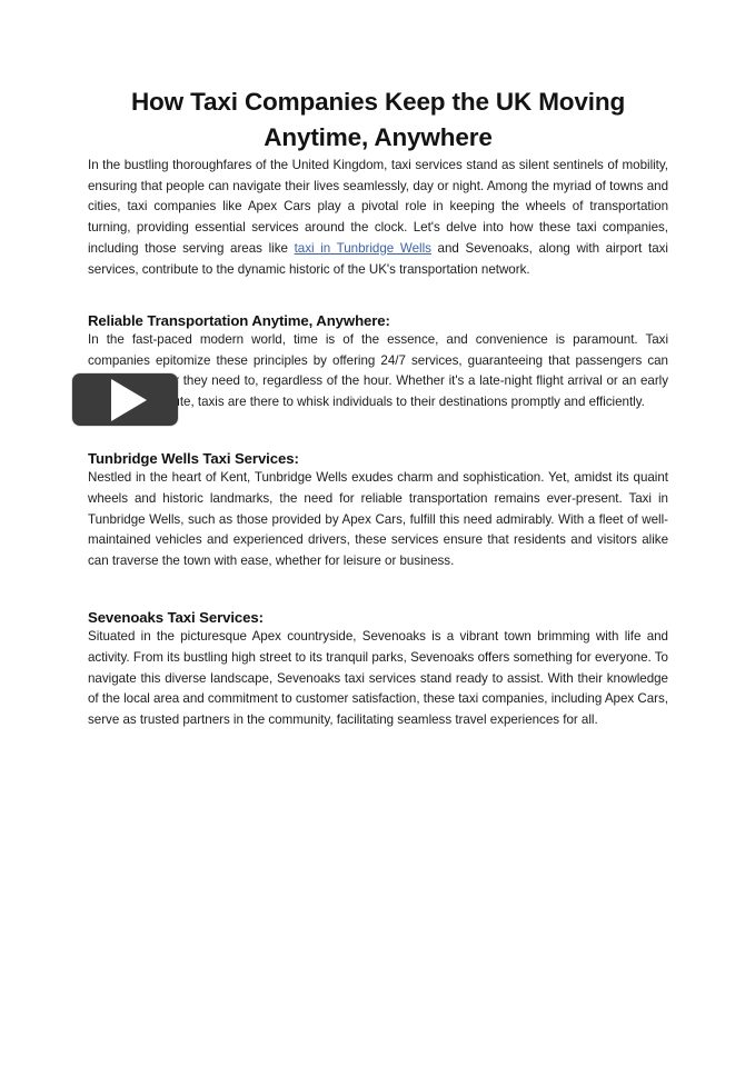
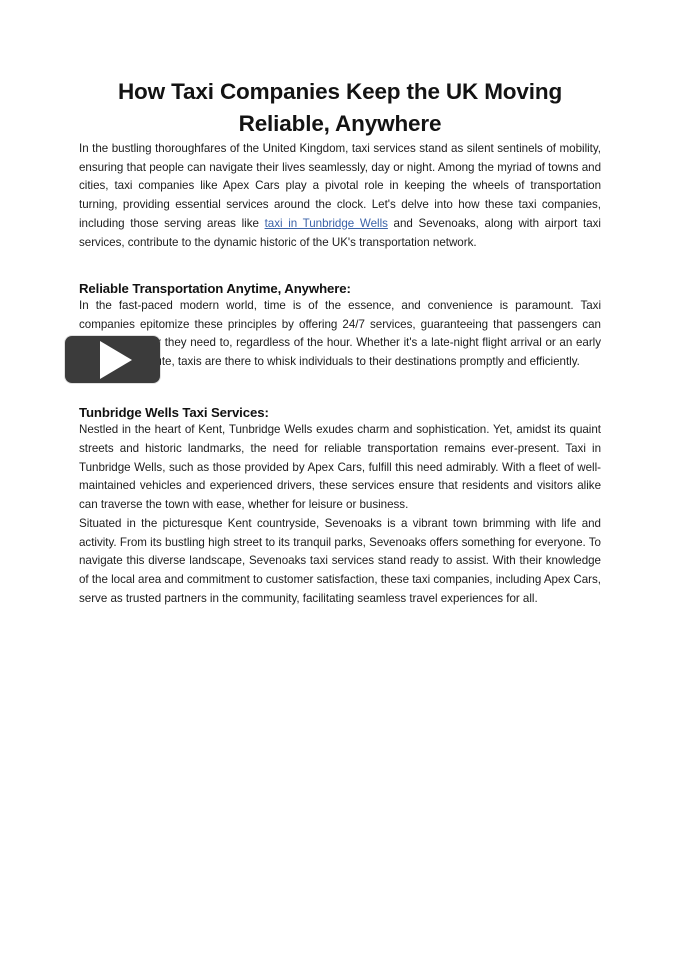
- How Taxi Companies Keep the UK Moving Anytime, Anywhere
+ How Taxi Companies Keep the UK Moving Reliable, Anywhere
  In the bustling thoroughfares of the United Kingdom, taxi services stand as silent sentinels of mobility, ensuring that people can navigate their lives seamlessly, day or night. Among the myriad of towns and cities, taxi companies like Apex Cars play a pivotal role in keeping the wheels of transportation turning, providing essential services around the clock. Let's delve into how these taxi companies, including those serving areas like taxi in Tunbridge Wells and Sevenoaks, along with airport taxi services, contribute to the dynamic historic of the UK's transportation network.
  Reliable Transportation Anytime, Anywhere:
  In the fast-paced modern world, time is of the essence, and convenience is paramount. Taxi companies epitomize these principles by offering 24/7 services, guaranteeing that passengers can they need to, regardless of the hour. Whether it's a late-night flight arrival or an early te, taxis are there to whisk individuals to their destinations promptly and efficiently.
  Tunbridge Wells Taxi Services:
- Nestled in the heart of Kent, Tunbridge Wells exudes charm and sophistication. Yet, amidst its quaint wheels and historic landmarks, the need for reliable transportation remains ever-present. Taxi in Tunbridge Wells, such as those provided by Apex Cars, fulfill this need admirably. With a fleet of well-maintained vehicles and experienced drivers, these services ensure that residents and visitors alike can traverse the town with ease, whether for leisure or business.
+ Nestled in the heart of Kent, Tunbridge Wells exudes charm and sophistication. Yet, amidst its quaint streets and historic landmarks, the need for reliable transportation remains ever-present. Taxi in Tunbridge Wells, such as those provided by Apex Cars, fulfill this need admirably. With a fleet of well-maintained vehicles and experienced drivers, these services ensure that residents and visitors alike can traverse the town with ease, whether for leisure or business.
- Sevenoaks Taxi Services:
- Situated in the picturesque Apex countryside, Sevenoaks is a vibrant town brimming with life and activity. From its bustling high street to its tranquil parks, Sevenoaks offers something for everyone. To navigate this diverse landscape, Sevenoaks taxi services stand ready to assist. With their knowledge of the local area and commitment to customer satisfaction, these taxi companies, including Apex Cars, serve as trusted partners in the community, facilitating seamless travel experiences for all.
+ Situated in the picturesque Kent countryside, Sevenoaks is a vibrant town brimming with life and activity. From its bustling high street to its tranquil parks, Sevenoaks offers something for everyone. To navigate this diverse landscape, Sevenoaks taxi services stand ready to assist. With their knowledge of the local area and commitment to customer satisfaction, these taxi companies, including Apex Cars, serve as trusted partners in the community, facilitating seamless travel experiences for all.
